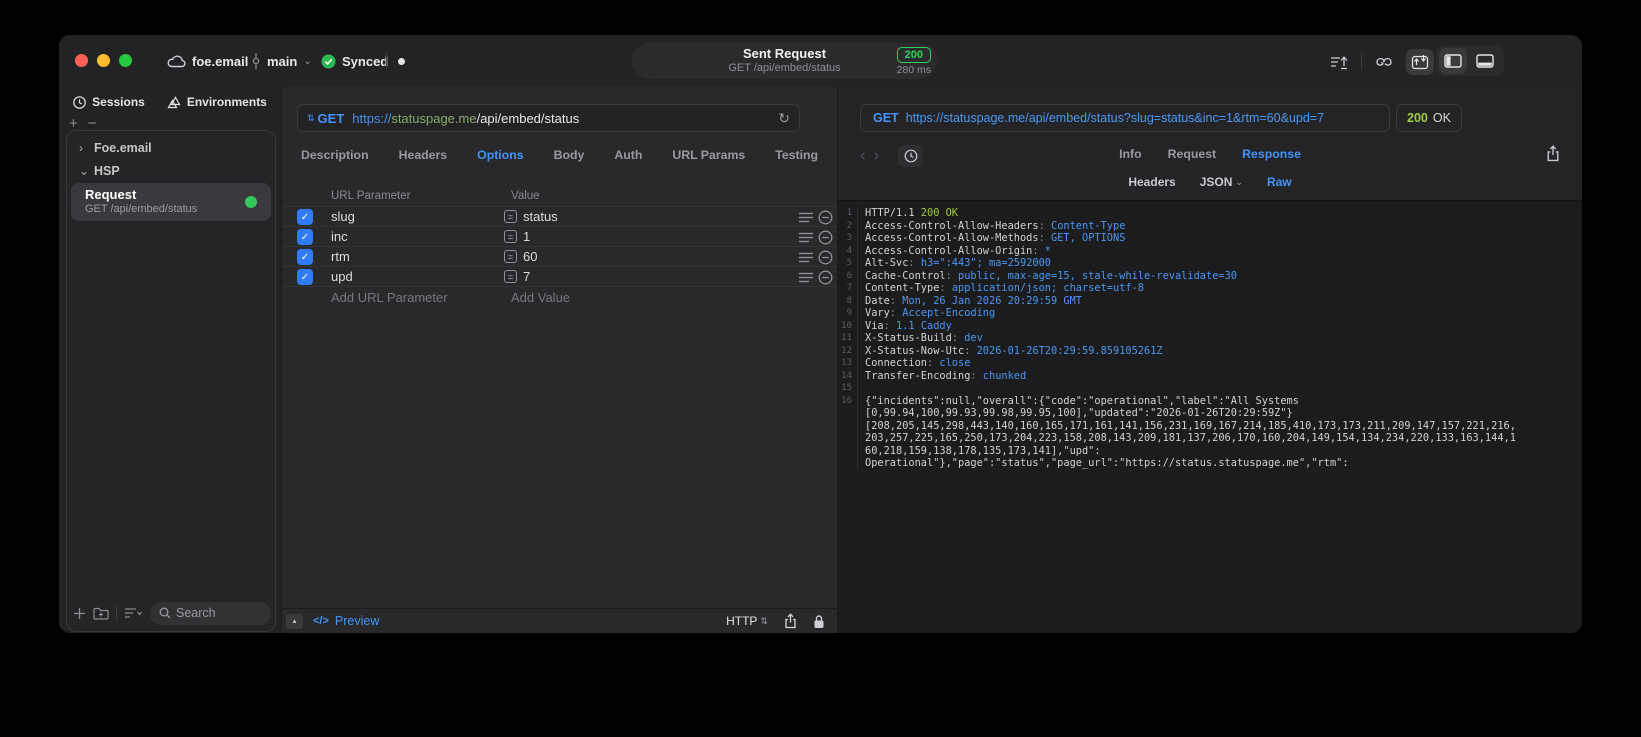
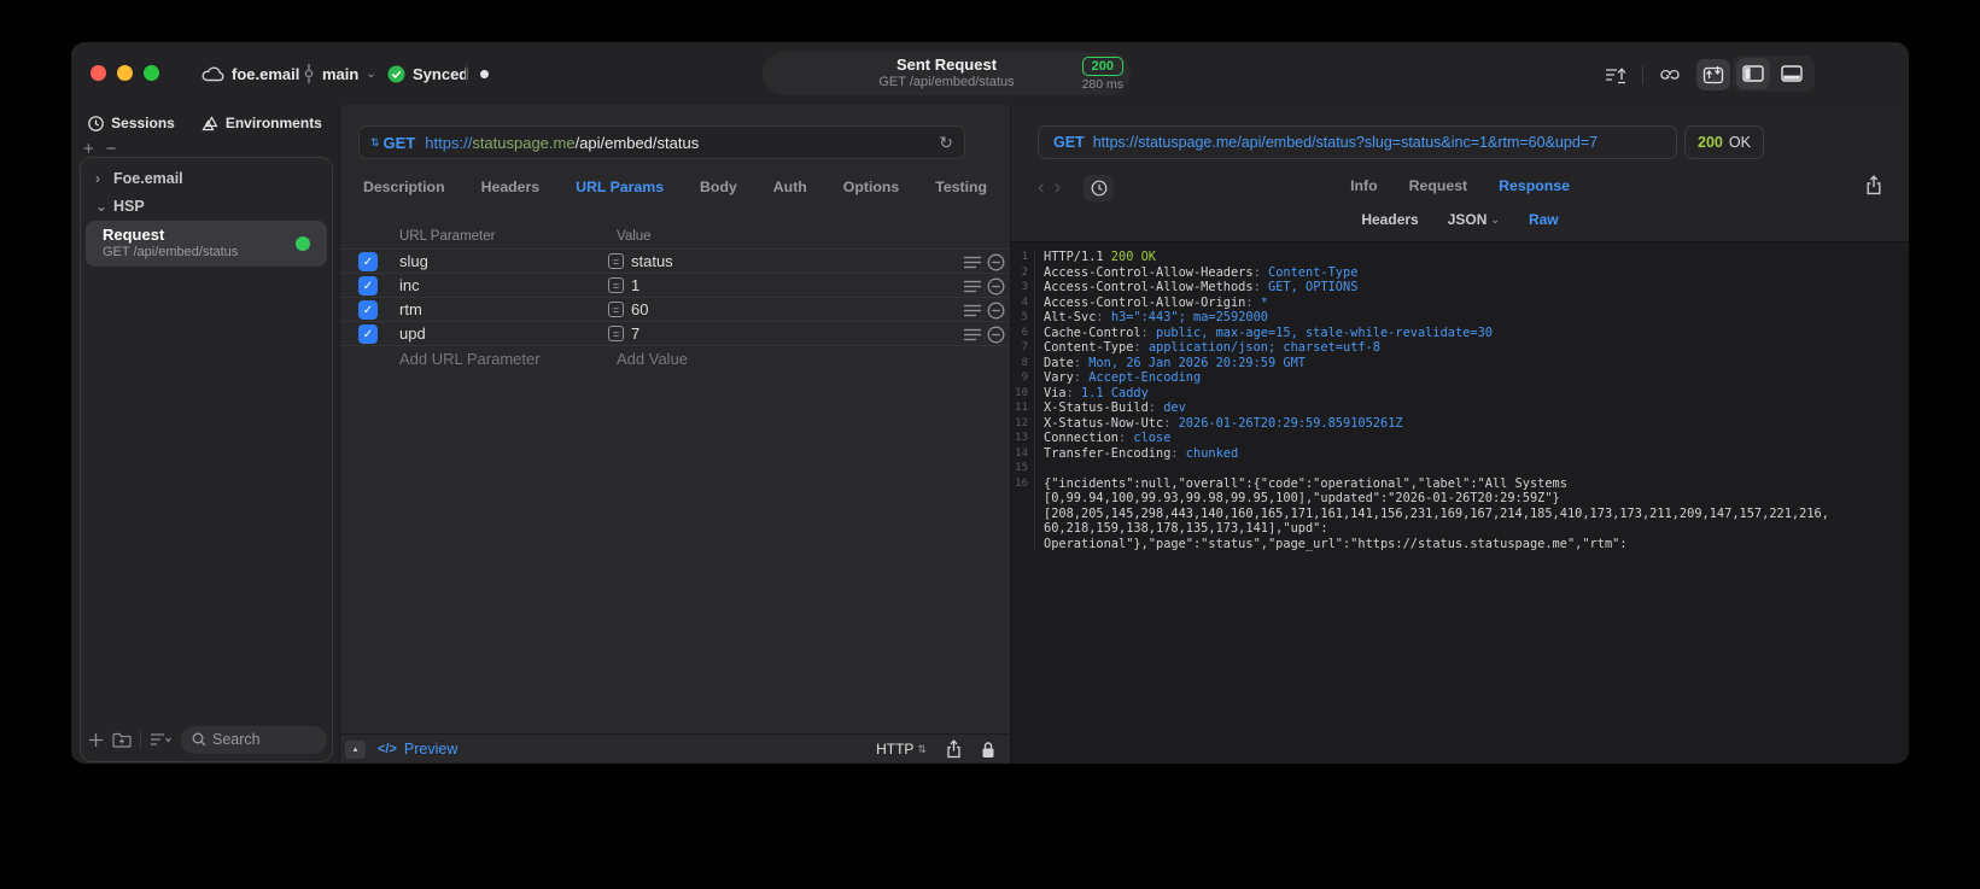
  foe.email
  main
  ⌄
  Synced
  Sent Request
  GET /api/embed/status
  200
  280 ms
  Sessions
  Environments
  +−
  ›
  Foe.email
  ⌄
  HSP
  Request
  GET /api/embed/status
  Search
  ⇅
  GET
  https://
  statuspage.me
  /api/embed/status
  ↻
  Description
  Headers
- Options
+ URL Params
  Body
  Auth
- URL Params
+ Options
  Testing
  URL Parameter
  Value
  ✓
  slug
  =
  status
  ✓
  inc
  =
  1
  ✓
  rtm
  =
  60
  ✓
  upd
  =
  7
  Add URL Parameter
  Add Value
  </>
  Preview
  HTTP
  ⇅
  GET
  https://statuspage.me/api/embed/status?slug=status&inc=1&rtm=60&upd=7
  200
  OK
  ‹›
  Info
  Request
  Response
  Headers
  JSON
  ⌄
  Raw
  1
  HTTP/1.1 200 OK
  2
  Access-Control-Allow-Headers: Content-Type
  3
  Access-Control-Allow-Methods: GET, OPTIONS
  4
  Access-Control-Allow-Origin: *
  5
  Alt-Svc: h3=":443"; ma=2592000
  6
  Cache-Control: public, max-age=15, stale-while-revalidate=30
  7
  Content-Type: application/json; charset=utf-8
  8
  Date: Mon, 26 Jan 2026 20:29:59 GMT
  9
  Vary: Accept-Encoding
  10
  Via: 1.1 Caddy
  11
  X-Status-Build: dev
  12
  X-Status-Now-Utc: 2026-01-26T20:29:59.859105261Z
  13
  Connection: close
  14
  Transfer-Encoding: chunked
  15
  16
  {"incidents":null,"overall":{"code":"operational","label":"All Systems
  [0,99.94,100,99.93,99.98,99.95,100],"updated":"2026-01-26T20:29:59Z"}
  [208,205,145,298,443,140,160,165,171,161,141,156,231,169,167,214,185,410,173,173,211,209,147,157,221,216,
- 203,257,225,165,250,173,204,223,158,208,143,209,181,137,206,170,160,204,149,154,134,234,220,133,163,144,1
  60,218,159,138,178,135,173,141],"upd":
  Operational"},"page":"status","page_url":"https://status.statuspage.me","rtm":
